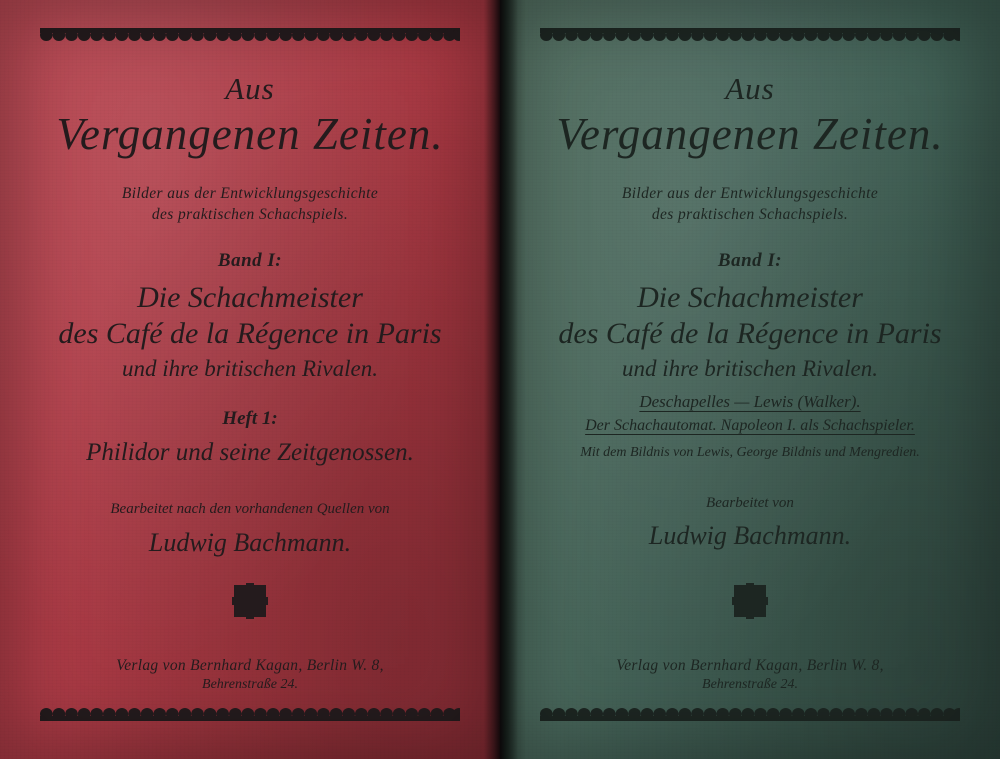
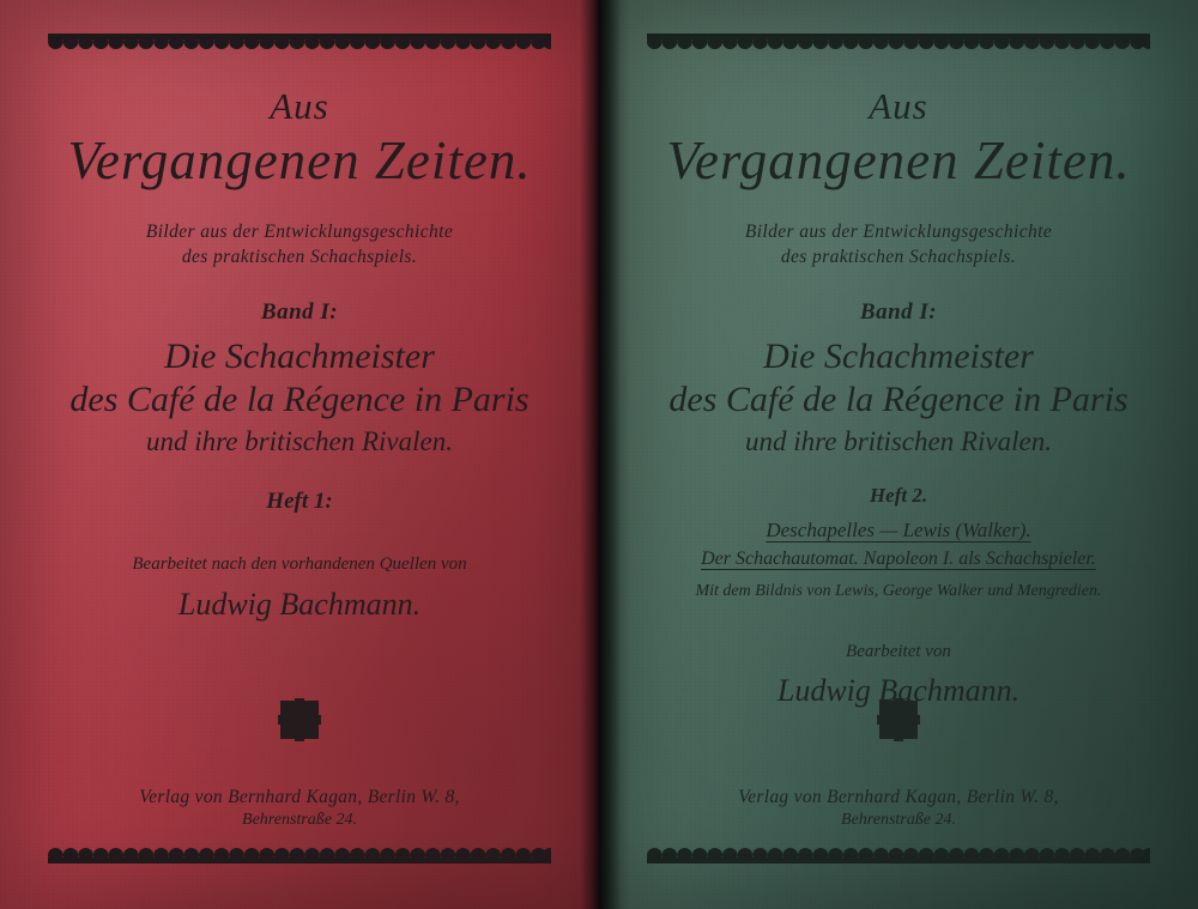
  Aus
  Vergangenen Zeiten.
  Bilder aus der Entwicklungsgeschichte
  des praktischen Schachspiels.
  Band I:
  Die Schachmeister
  des Café de la Régence in Paris
  und ihre britischen Rivalen.
  Heft 1:
- Philidor und seine Zeitgenossen.
  Bearbeitet nach den vorhandenen Quellen von
  Ludwig Bachmann.
  Verlag von Bernhard Kagan, Berlin W. 8,
  Behrenstraße 24.
  Aus
  Vergangenen Zeiten.
  Bilder aus der Entwicklungsgeschichte
  des praktischen Schachspiels.
  Band I:
  Die Schachmeister
  des Café de la Régence in Paris
  und ihre britischen Rivalen.
+ Heft 2.
  Deschapelles — Lewis (Walker).
  Der Schachautomat. Napoleon I. als Schachspieler.
- Mit dem Bildnis von Lewis, George Bildnis und Mengredien.
+ Mit dem Bildnis von Lewis, George Walker und Mengredien.
  Bearbeitet von
  Ludwig Bachmann.
  Verlag von Bernhard Kagan, Berlin W. 8,
  Behrenstraße 24.
